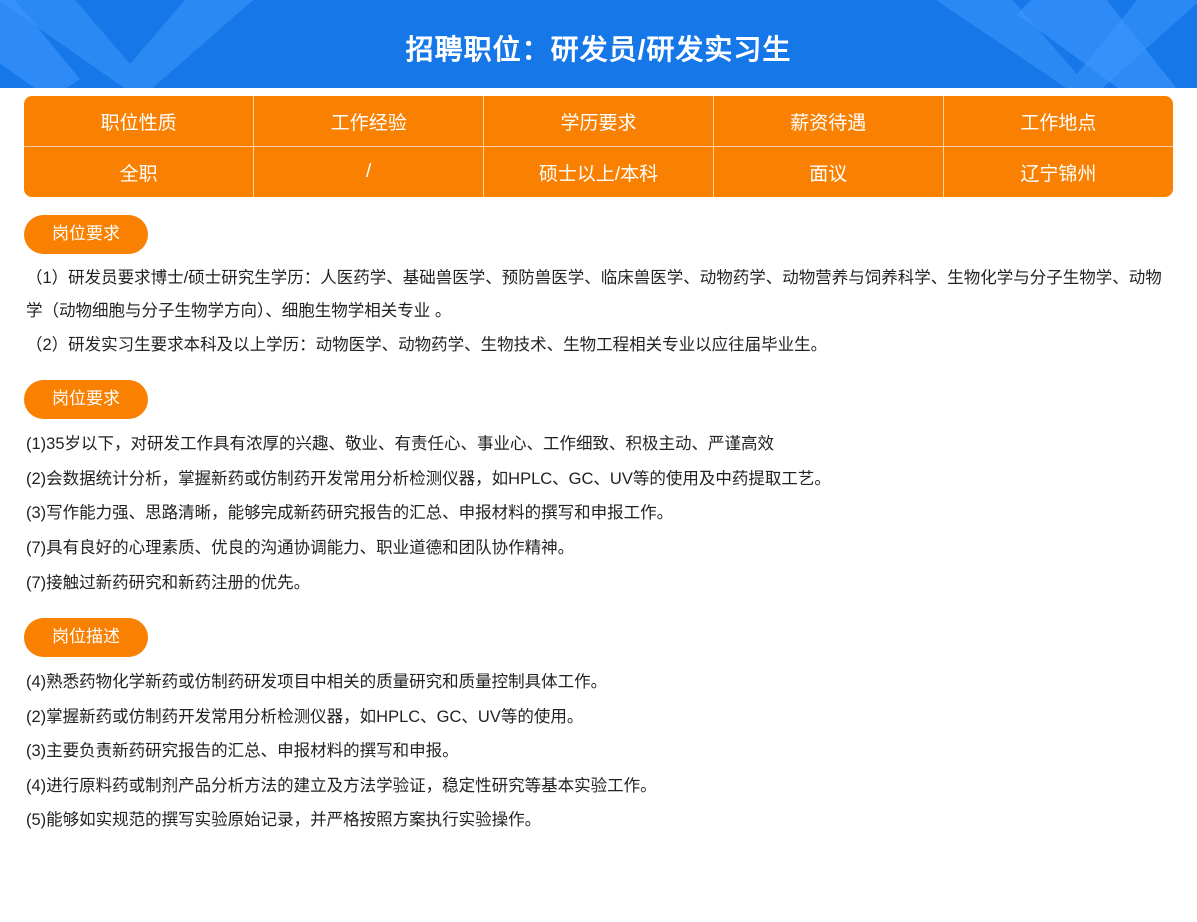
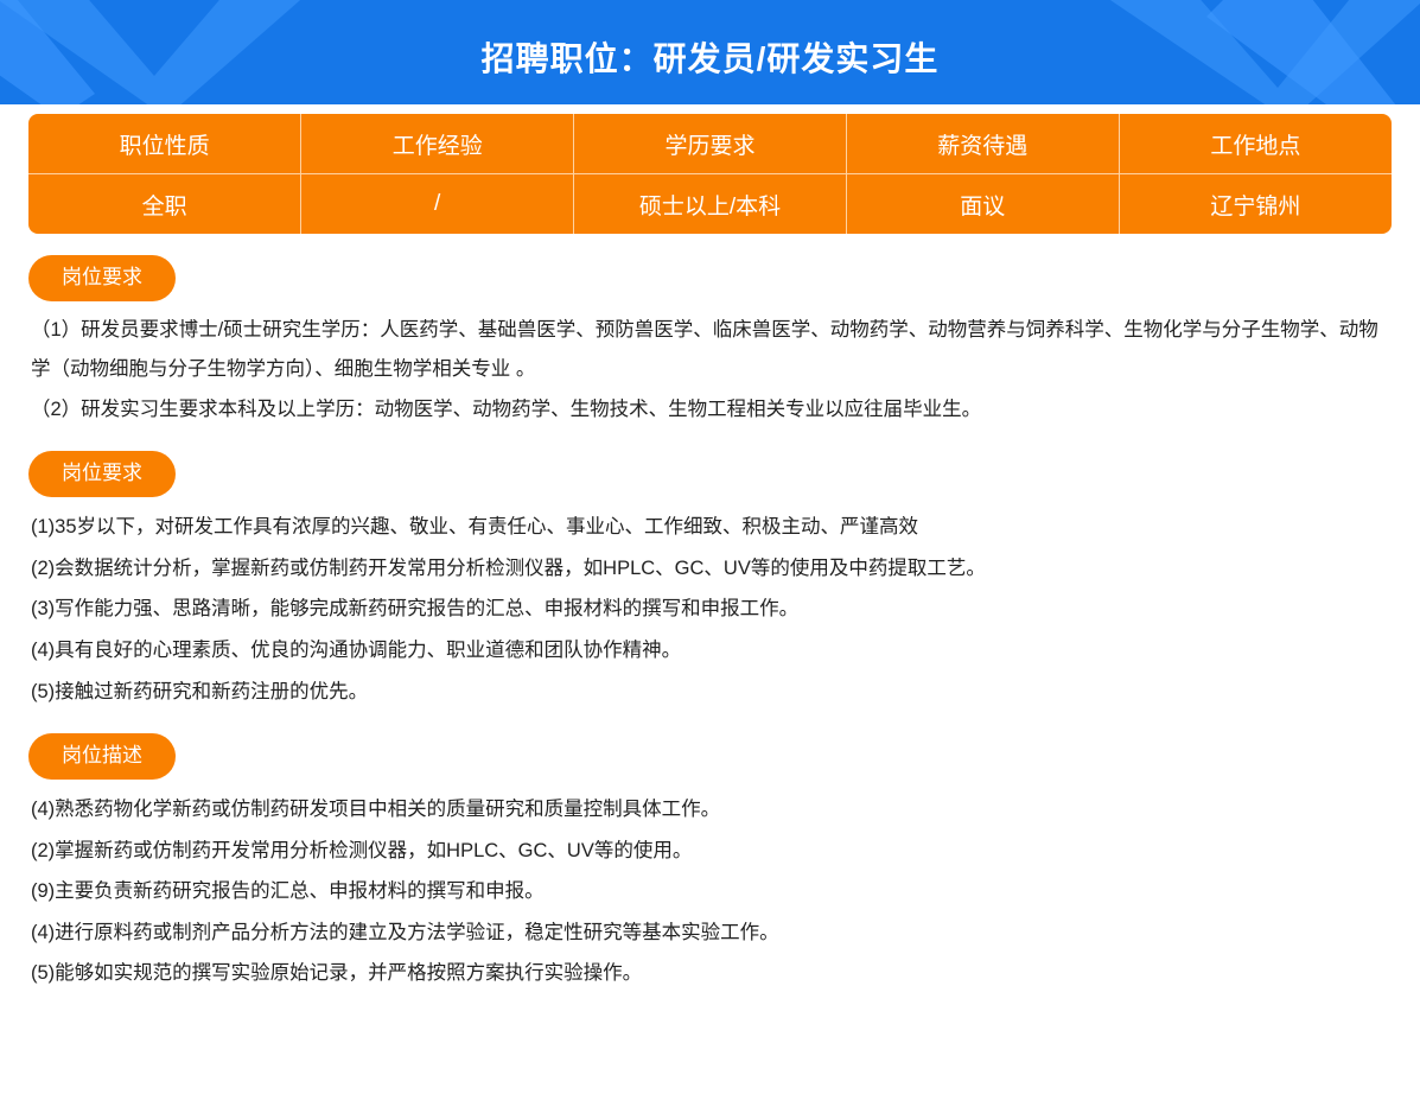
  招聘职位：研发员/研发实习生
  职位性质	工作经验	学历要求	薪资待遇	工作地点
  全职	/	硕士以上/本科	面议	辽宁锦州
  岗位要求
  （1）研发员要求博士/硕士研究生学历：人医药学、基础兽医学、预防兽医学、临床兽医学、动物药学、动物营养与饲养科学、生物化学与分子生物学、动物学（动物细胞与分子生物学方向）、细胞生物学相关专业 。
  （2）研发实习生要求本科及以上学历：动物医学、动物药学、生物技术、生物工程相关专业以应往届毕业生。
  岗位要求
  (1)35岁以下，对研发工作具有浓厚的兴趣、敬业、有责任心、事业心、工作细致、积极主动、严谨高效
  (2)会数据统计分析，掌握新药或仿制药开发常用分析检测仪器，如HPLC、GC、UV等的使用及中药提取工艺。
  (3)写作能力强、思路清晰，能够完成新药研究报告的汇总、申报材料的撰写和申报工作。
- (7)具有良好的心理素质、优良的沟通协调能力、职业道德和团队协作精神。
+ (4)具有良好的心理素质、优良的沟通协调能力、职业道德和团队协作精神。
- (7)接触过新药研究和新药注册的优先。
+ (5)接触过新药研究和新药注册的优先。
  岗位描述
  (4)熟悉药物化学新药或仿制药研发项目中相关的质量研究和质量控制具体工作。
  (2)掌握新药或仿制药开发常用分析检测仪器，如HPLC、GC、UV等的使用。
- (3)主要负责新药研究报告的汇总、申报材料的撰写和申报。
+ (9)主要负责新药研究报告的汇总、申报材料的撰写和申报。
  (4)进行原料药或制剂产品分析方法的建立及方法学验证，稳定性研究等基本实验工作。
  (5)能够如实规范的撰写实验原始记录，并严格按照方案执行实验操作。
